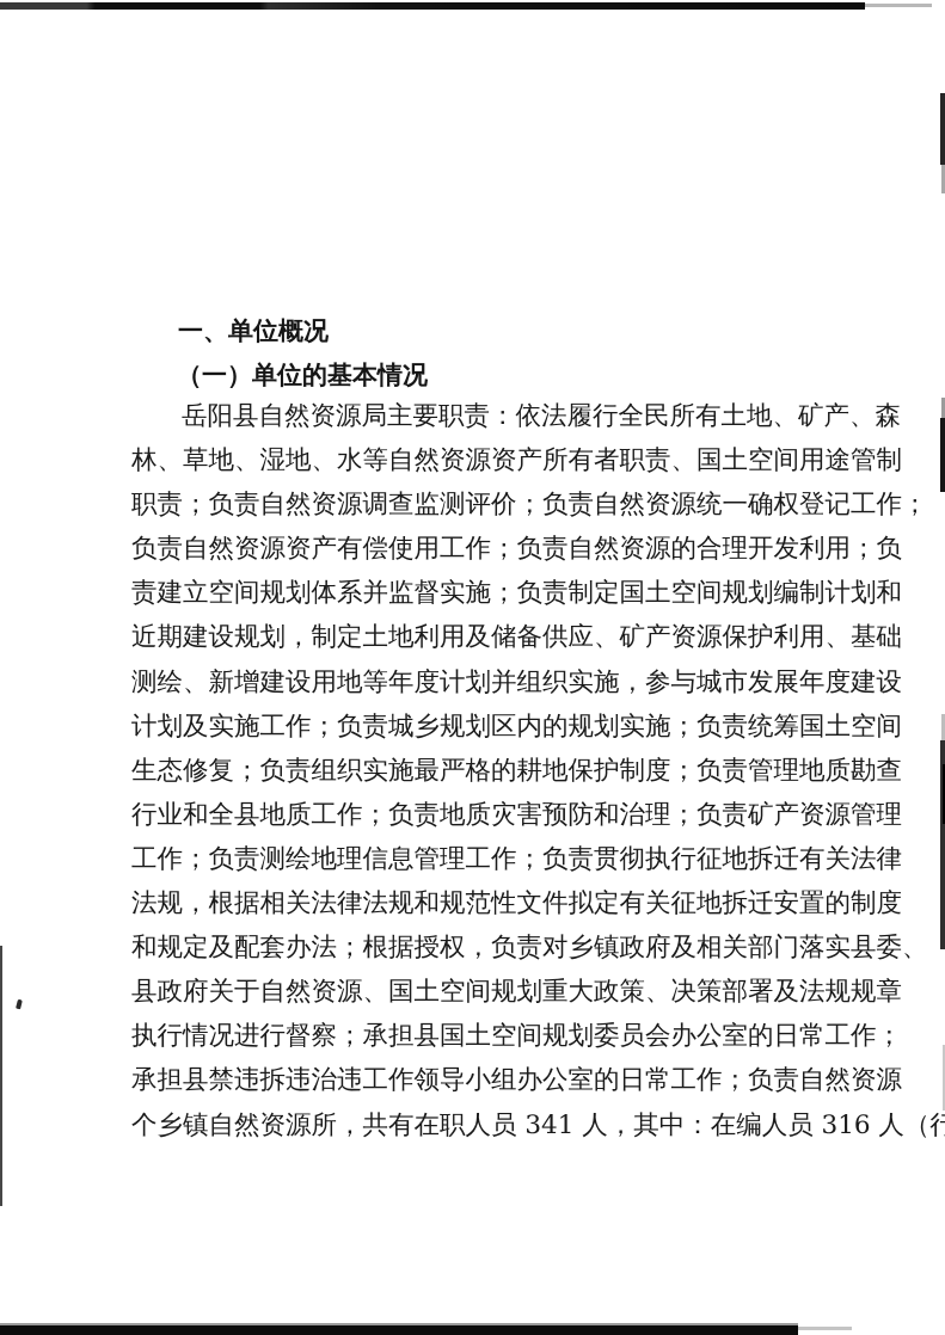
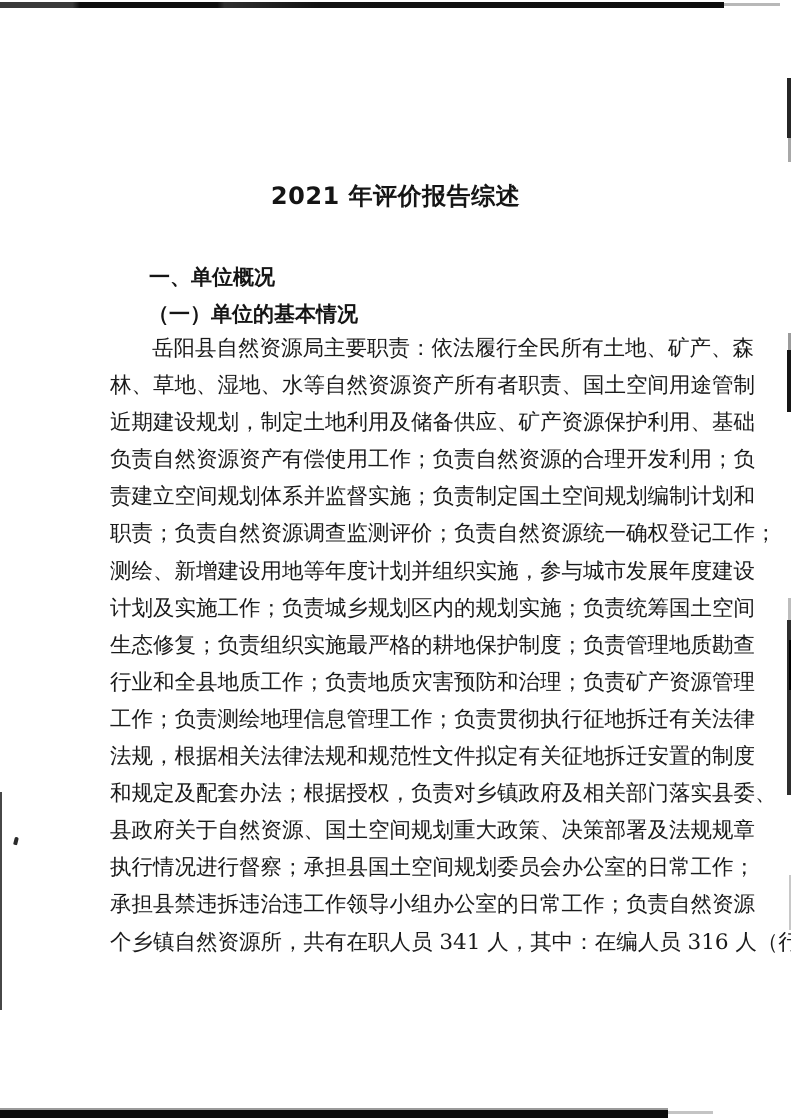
+ 2021 年评价报告综述
  一、单位概况
  （一）单位的基本情况
  岳阳县自然资源局主要职责：依法履行全民所有土地、矿产、森
  林、草地、湿地、水等自然资源资产所有者职责、国土空间用途管制
- 职责；负责自然资源调查监测评价；负责自然资源统一确权登记工作；
+ 近期建设规划，制定土地利用及储备供应、矿产资源保护利用、基础
  负责自然资源资产有偿使用工作；负责自然资源的合理开发利用；负
  责建立空间规划体系并监督实施；负责制定国土空间规划编制计划和
- 近期建设规划，制定土地利用及储备供应、矿产资源保护利用、基础
+ 职责；负责自然资源调查监测评价；负责自然资源统一确权登记工作；
  测绘、新增建设用地等年度计划并组织实施，参与城市发展年度建设
  计划及实施工作；负责城乡规划区内的规划实施；负责统筹国土空间
  生态修复；负责组织实施最严格的耕地保护制度；负责管理地质勘查
  行业和全县地质工作；负责地质灾害预防和治理；负责矿产资源管理
  工作；负责测绘地理信息管理工作；负责贯彻执行征地拆迁有关法律
  法规，根据相关法律法规和规范性文件拟定有关征地拆迁安置的制度
  和规定及配套办法；根据授权，负责对乡镇政府及相关部门落实县委、
  县政府关于自然资源、国土空间规划重大政策、决策部署及法规规章
  执行情况进行督察；承担县国土空间规划委员会办公室的日常工作；
  承担县禁违拆违治违工作领导小组办公室的日常工作；负责自然资源
  个乡镇自然资源所，共有在职人员 341 人，其中：在编人员 316 人（行
